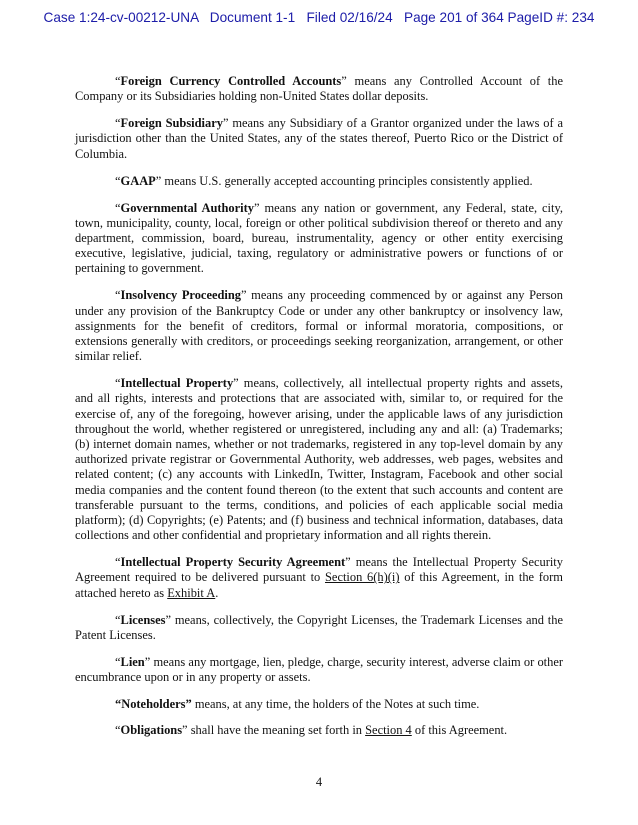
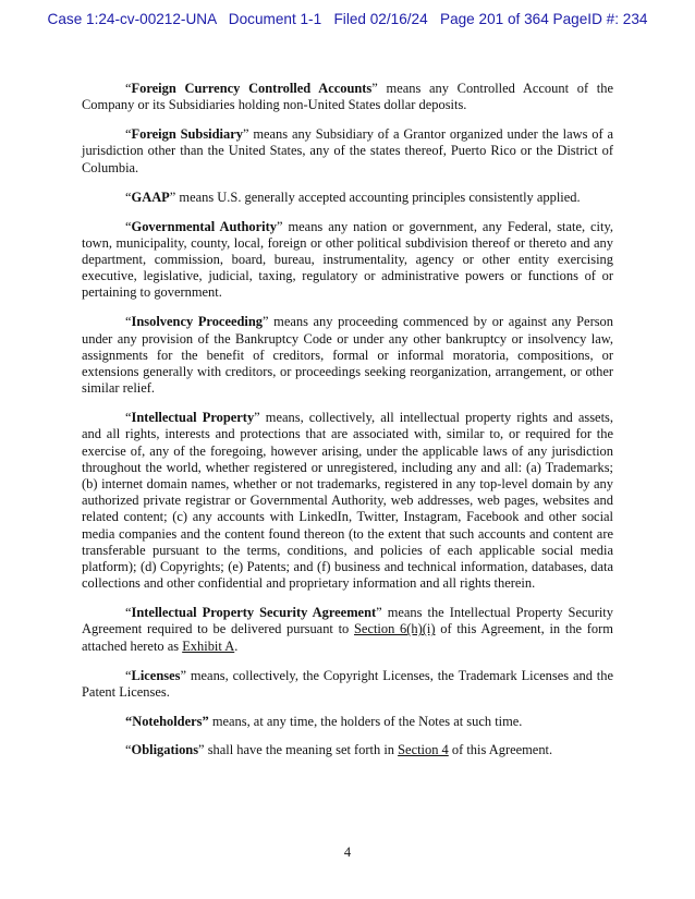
  Case 1:24-cv-00212-UNA Document 1-1 Filed 02/16/24 Page 201 of 364 PageID #: 234
  “Foreign Currency Controlled Accounts” means any Controlled Account of the Company or its Subsidiaries holding non-United States dollar deposits.
  “Foreign Subsidiary” means any Subsidiary of a Grantor organized under the laws of a jurisdiction other than the United States, any of the states thereof, Puerto Rico or the District of Columbia.
  “GAAP” means U.S. generally accepted accounting principles consistently applied.
  “Governmental Authority” means any nation or government, any Federal, state, city, town, municipality, county, local, foreign or other political subdivision thereof or thereto and any department, commission, board, bureau, instrumentality, agency or other entity exercising executive, legislative, judicial, taxing, regulatory or administrative powers or functions of or pertaining to government.
  “Insolvency Proceeding” means any proceeding commenced by or against any Person under any provision of the Bankruptcy Code or under any other bankruptcy or insolvency law, assignments for the benefit of creditors, formal or informal moratoria, compositions, or extensions generally with creditors, or proceedings seeking reorganization, arrangement, or other similar relief.
  “Intellectual Property” means, collectively, all intellectual property rights and assets, and all rights, interests and protections that are associated with, similar to, or required for the exercise of, any of the foregoing, however arising, under the applicable laws of any jurisdiction throughout the world, whether registered or unregistered, including any and all: (a) Trademarks; (b) internet domain names, whether or not trademarks, registered in any top-level domain by any authorized private registrar or Governmental Authority, web addresses, web pages, websites and related content; (c) any accounts with LinkedIn, Twitter, Instagram, Facebook and other social media companies and the content found thereon (to the extent that such accounts and content are transferable pursuant to the terms, conditions, and policies of each applicable social media platform); (d) Copyrights; (e) Patents; and (f) business and technical information, databases, data collections and other confidential and proprietary information and all rights therein.
  “Intellectual Property Security Agreement” means the Intellectual Property Security Agreement required to be delivered pursuant to Section 6(h)(i) of this Agreement, in the form attached hereto as Exhibit A.
  “Licenses” means, collectively, the Copyright Licenses, the Trademark Licenses and the Patent Licenses.
- “Lien” means any mortgage, lien, pledge, charge, security interest, adverse claim or other encumbrance upon or in any property or assets.
  “Noteholders” means, at any time, the holders of the Notes at such time.
  “Obligations” shall have the meaning set forth in Section 4 of this Agreement.
  4
